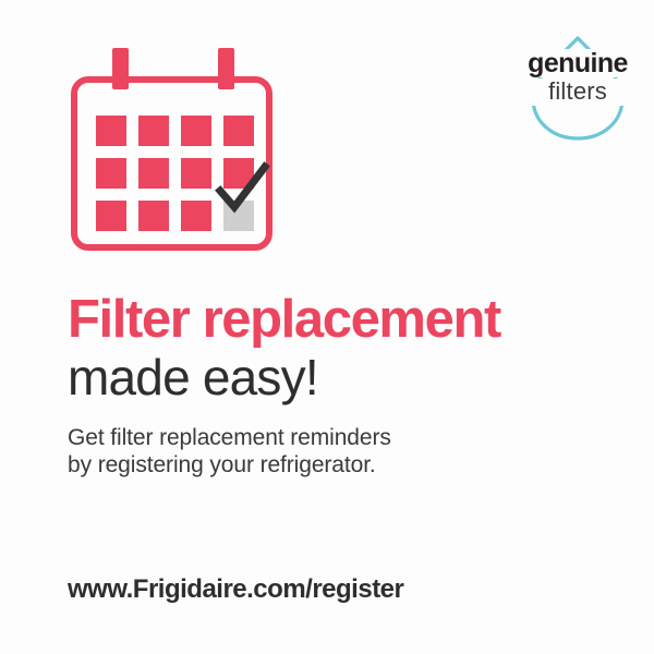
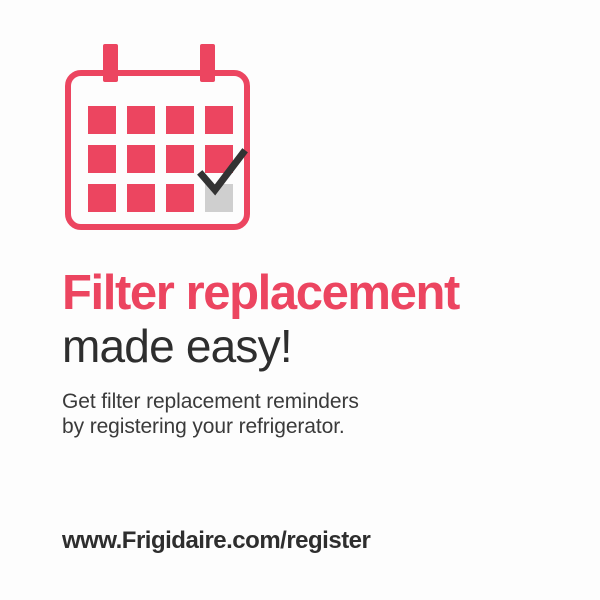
- genuine
- filters
  Filter replacement
  made easy!
  Get filter replacement reminders
  by registering your refrigerator.
  www.Frigidaire.com/register
